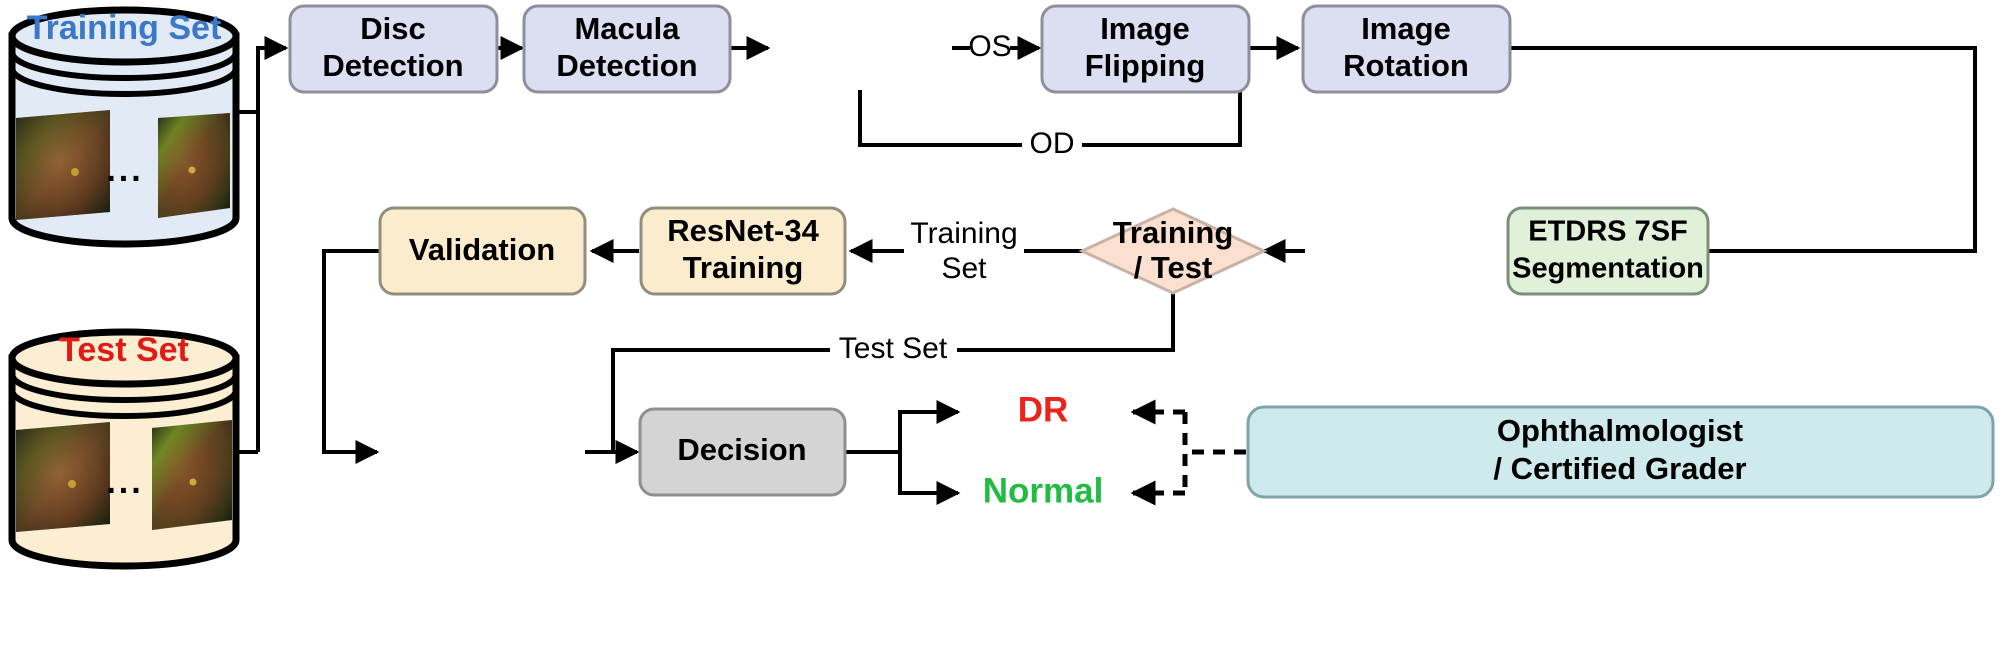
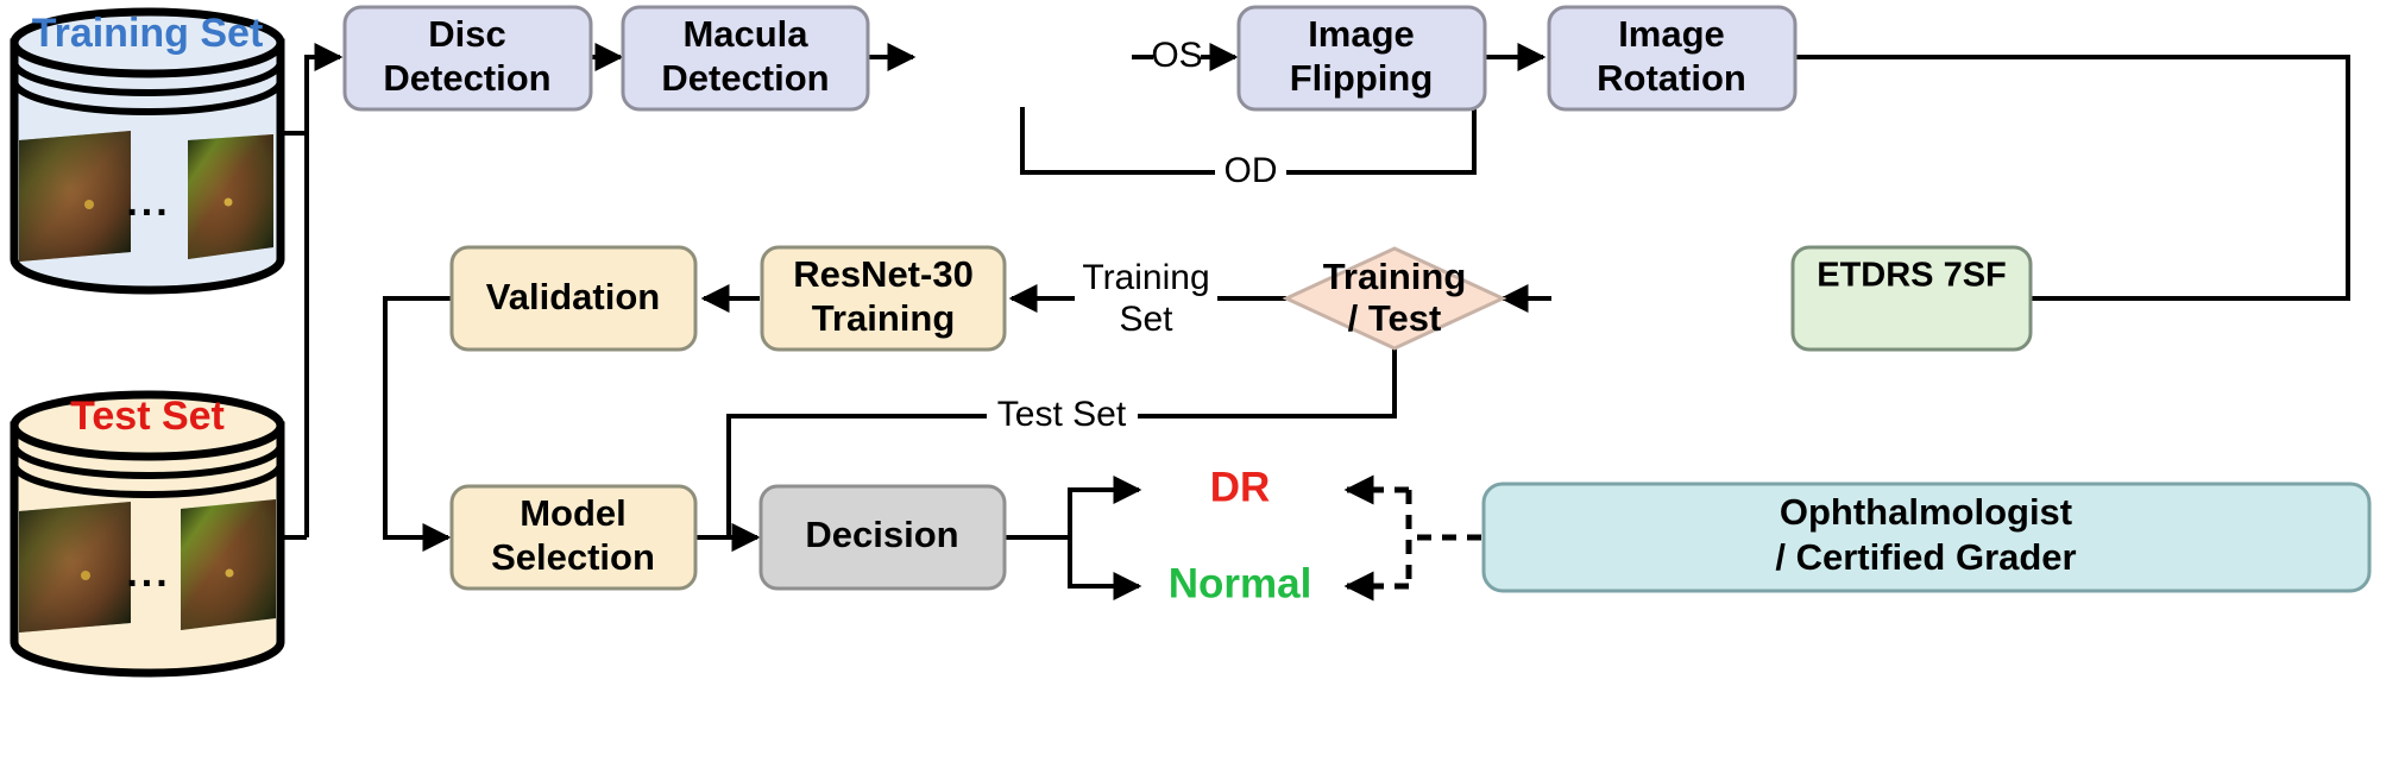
  ...
  Training Set
  ...
  Test Set
  Disc
  Detection
  Macula
  Detection
  OS
  OD
  Image
  Flipping
  Image
  Rotation
  ETDRS 7SF
- Segmentation
  Training
  / Test
  Training
  Set
- ResNet-34
+ ResNet-30
  Training
  Validation
  Test Set
+ Model
+ Selection
  Decision
  DR
  Normal
  Ophthalmologist
  / Certified Grader
